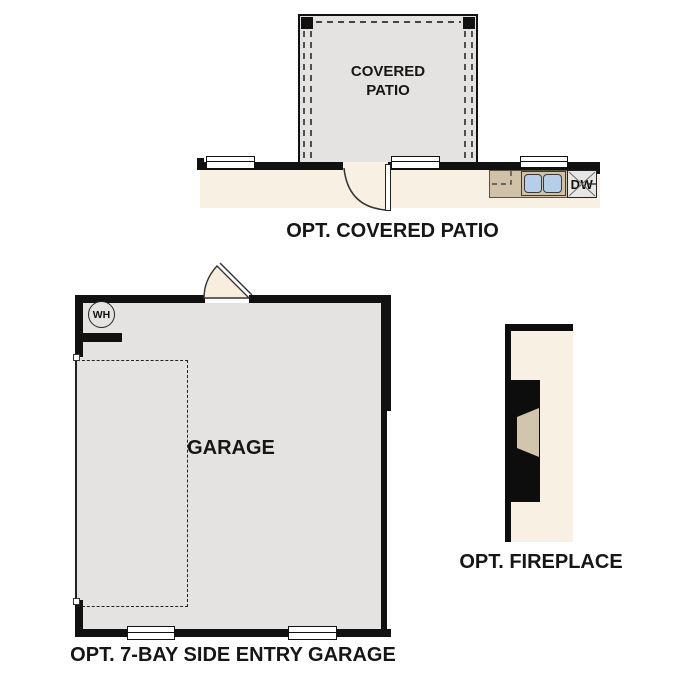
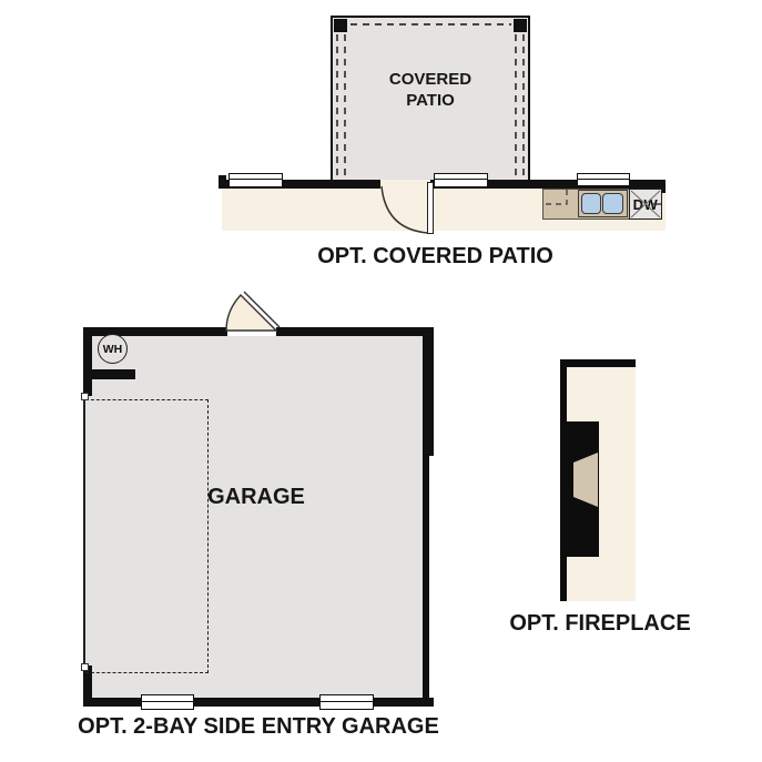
  COVERED
  PATIO
  DW
  OPT. COVERED PATIO
  WH
  GARAGE
- OPT. 7-BAY SIDE ENTRY GARAGE
+ OPT. 2-BAY SIDE ENTRY GARAGE
  OPT. FIREPLACE
